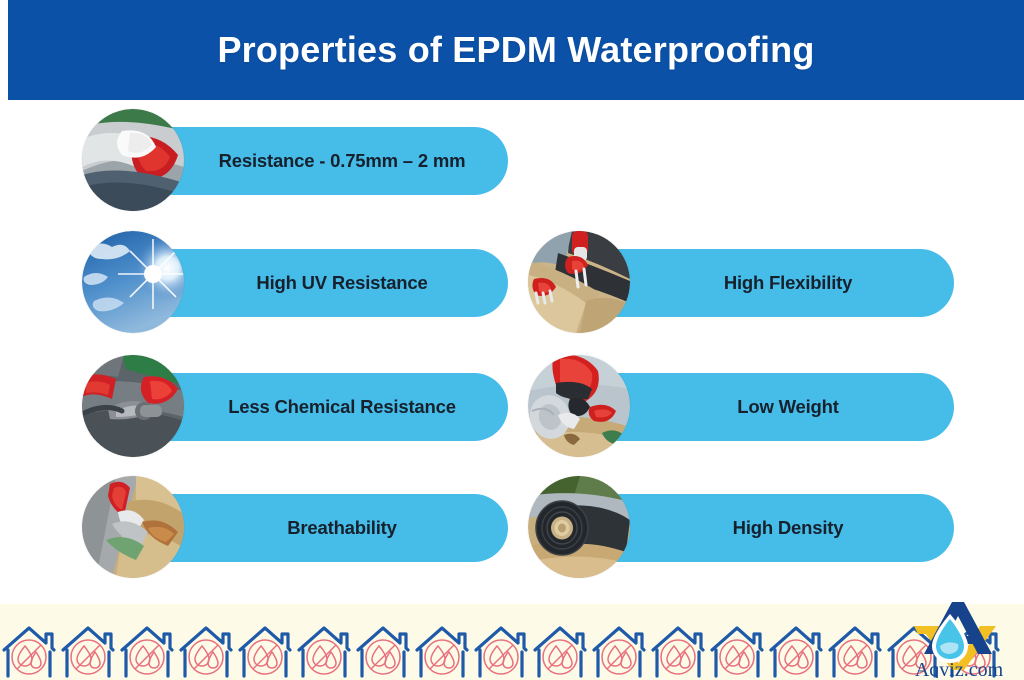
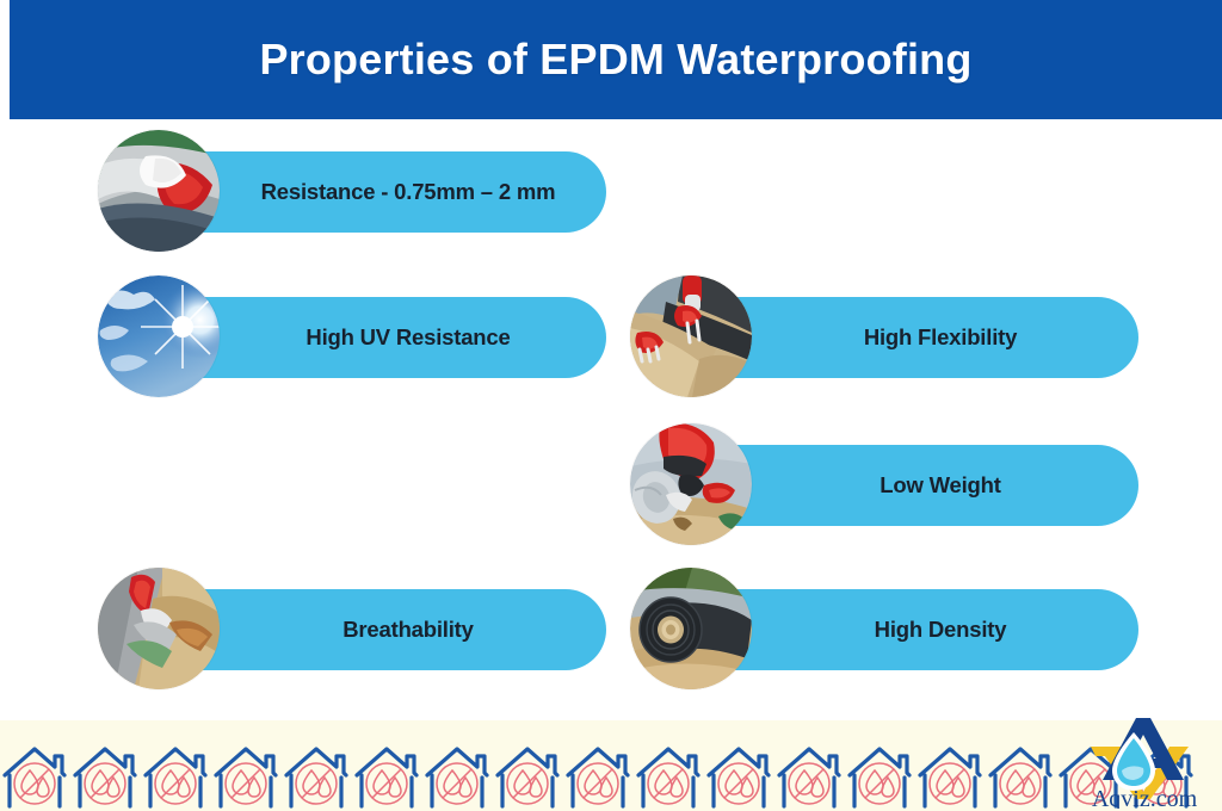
  Properties of EPDM Waterproofing
  Resistance - 0.75mm – 2 mm
  High UV Resistance
- Less Chemical Resistance
  Breathability
  High Flexibility
  Low Weight
  High Density
  Aqviz.com
